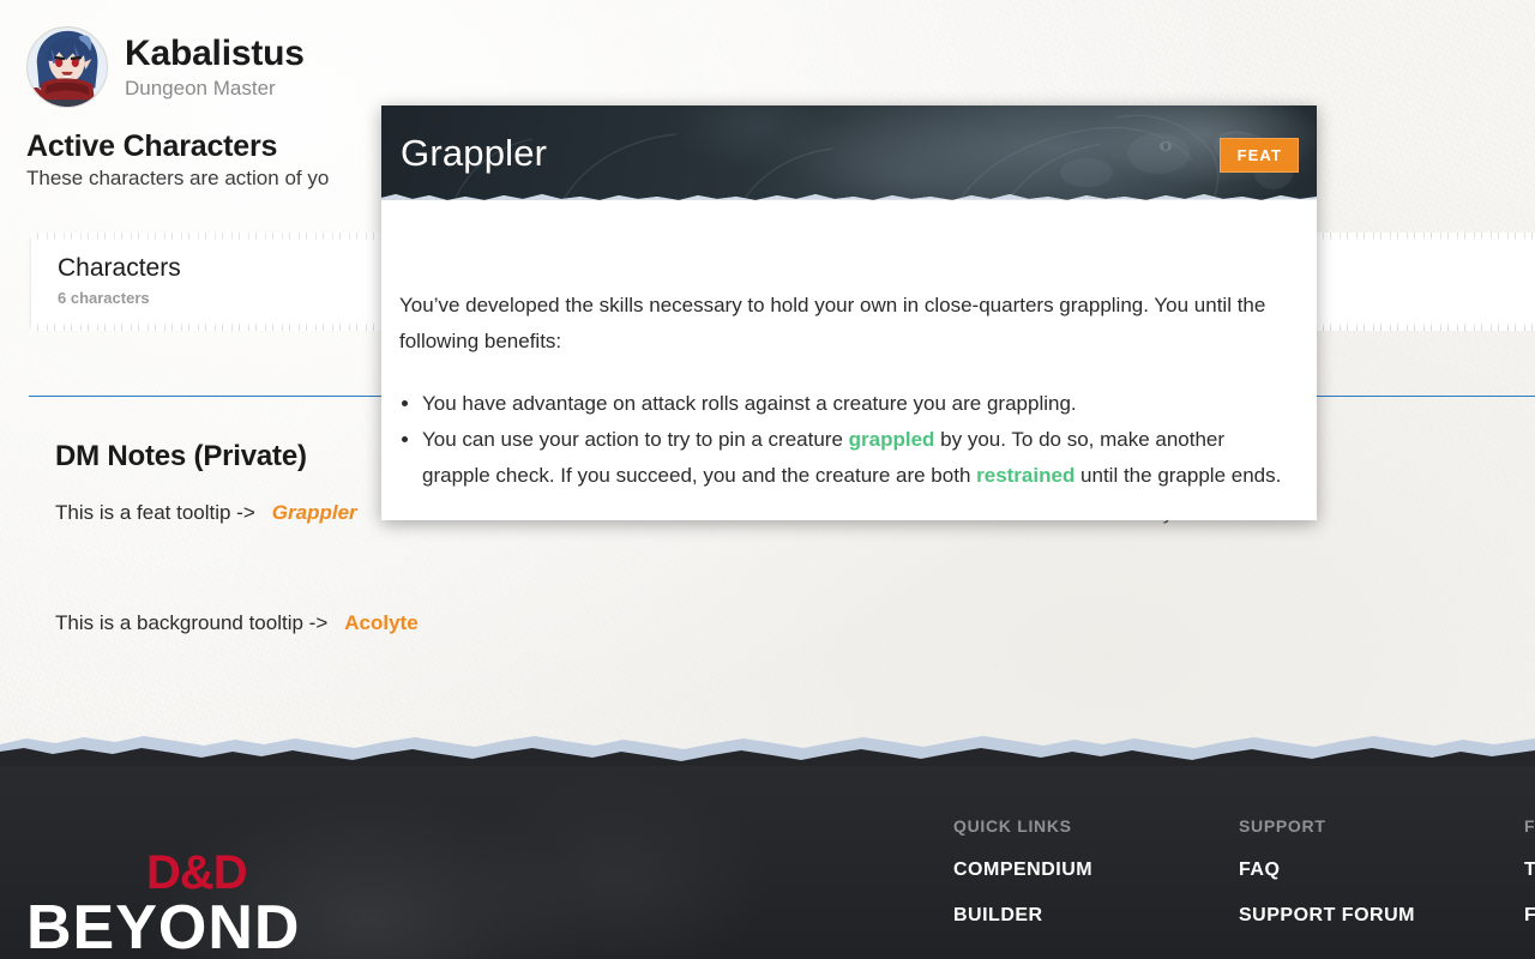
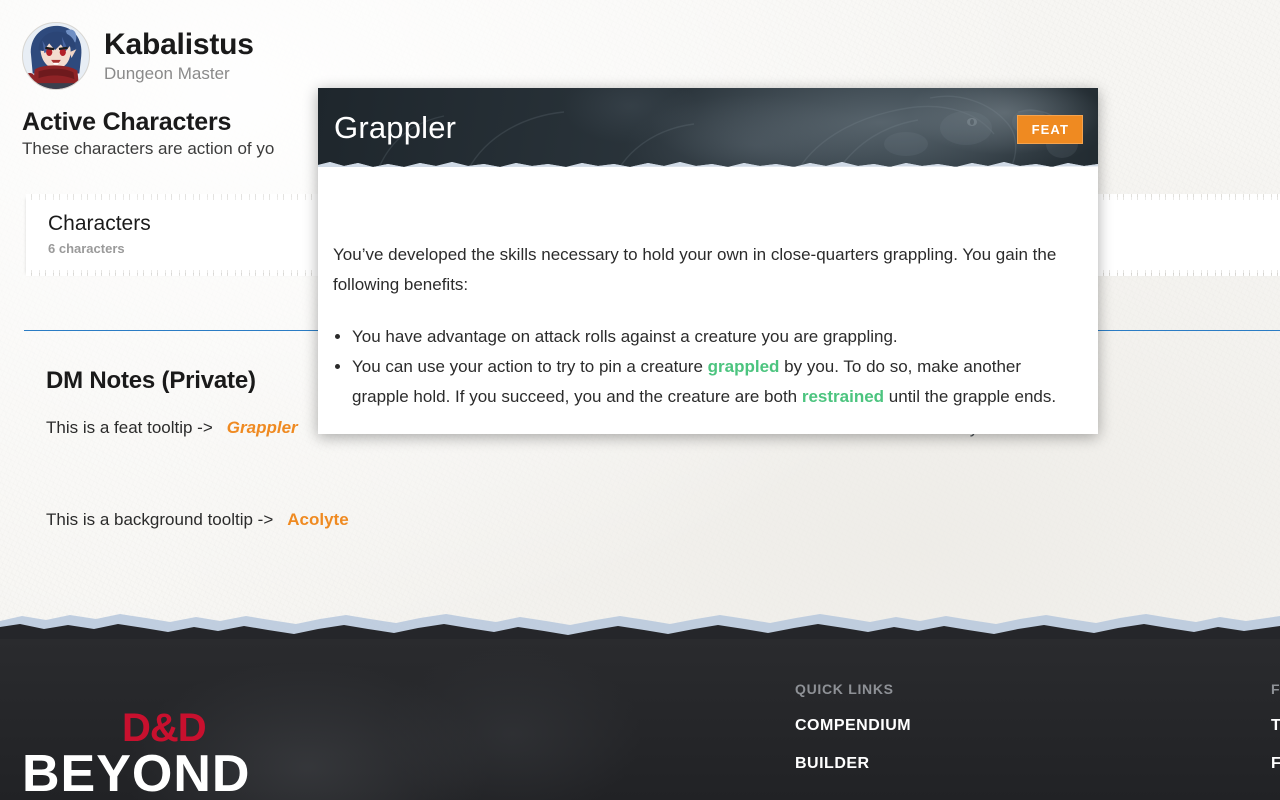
  Kabalistus
  Dungeon Master
  Active Characters
  These characters are action of yo
  Characters
  6 characters
  DM Notes (Private)
  This is a feat tooltip -> Grappler
  This is a background tooltip -> Acolyte
  Grappler
  FEAT
- You’ve developed the skills necessary to hold your own in close-quarters grappling. You until the following benefits:
+ You’ve developed the skills necessary to hold your own in close-quarters grappling. You gain the following benefits:
  You have advantage on attack rolls against a creature you are grappling.
- You can use your action to try to pin a creature grappled by you. To do so, make another grapple check. If you succeed, you and the creature are both restrained until the grapple ends.
+ You can use your action to try to pin a creature grappled by you. To do so, make another grapple hold. If you succeed, you and the creature are both restrained until the grapple ends.
  D&D
  BEYOND
  QUICK LINKS
  COMPENDIUM
  BUILDER
- SUPPORT
- FAQ
- SUPPORT FORUM
  F
  T
  F
